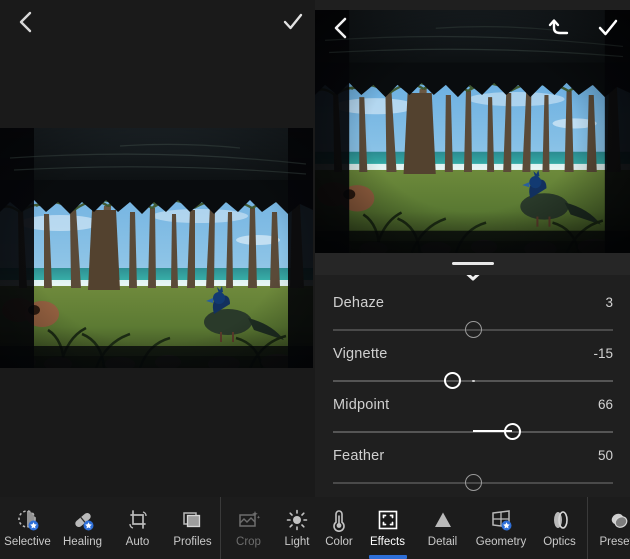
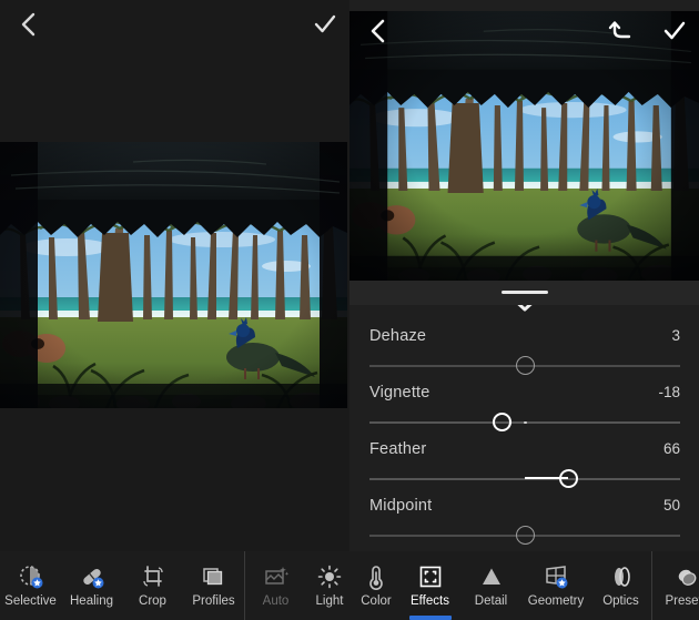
  Dehaze
  3
  Vignette
- -15
+ -18
- Midpoint
+ Feather
  66
- Feather
+ Midpoint
  50
  Selective
  Healing
- Auto
+ Crop
  Profiles
- Crop
+ Auto
  Light
  Color
  Effects
  Detail
  Geometry
  Optics
  Prese
